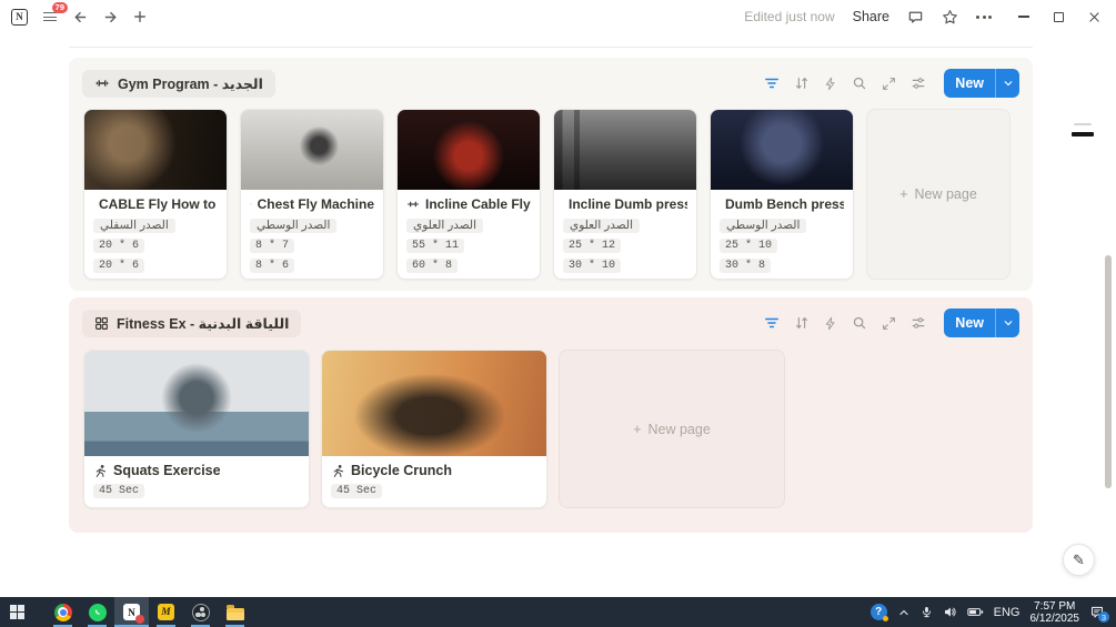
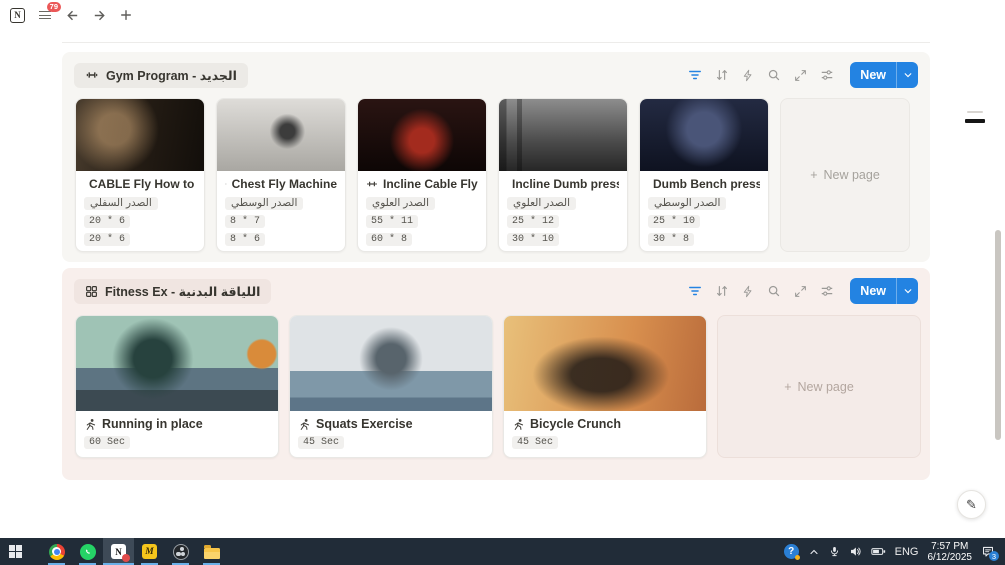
  N
  79
- Edited just now
- Share
  Gym Program - الجديد
  New
  CABLE Fly How to
  الصدر السفلي
  20 * 6
  20 * 6
  Chest Fly Machine
  الصدر الوسطي
  8 * 7
  8 * 6
  Incline Cable Fly
  الصدر العلوي
  55 * 11
  60 * 8
  Incline Dumb pres
  الصدر العلوي
  25 * 12
  30 * 10
  Dumb Bench press
  الصدر الوسطي
  25 * 10
  30 * 8
  +
  New page
  Fitness Ex - اللياقة البدنية
  New
+ Running in place
+ 60 Sec
  Squats Exercise
  45 Sec
  Bicycle Crunch
  45 Sec
  +
  New page
  ✎
  N
  M
  ?
  ENG
  7:57 PM
  6/12/2025
  3
